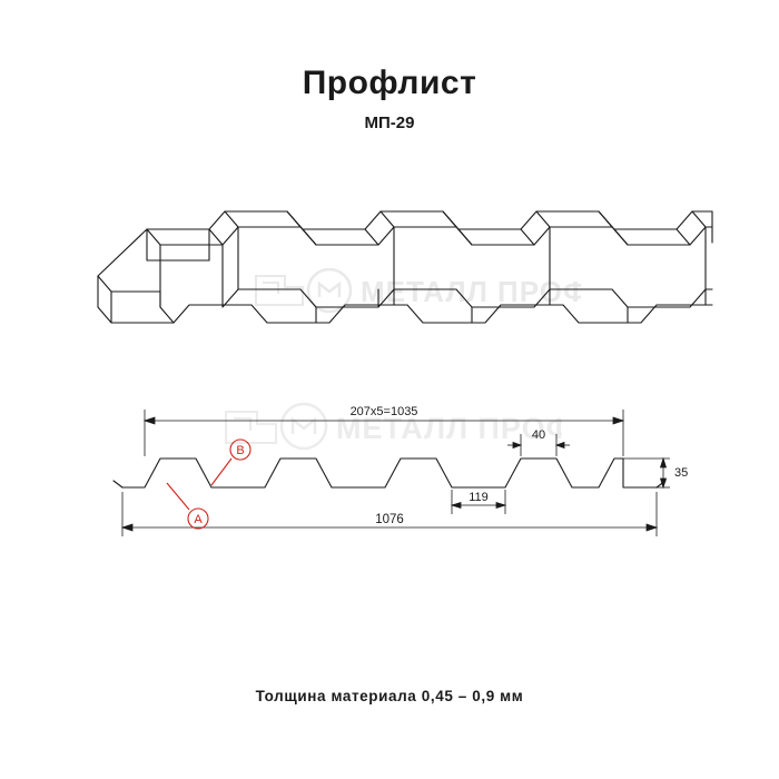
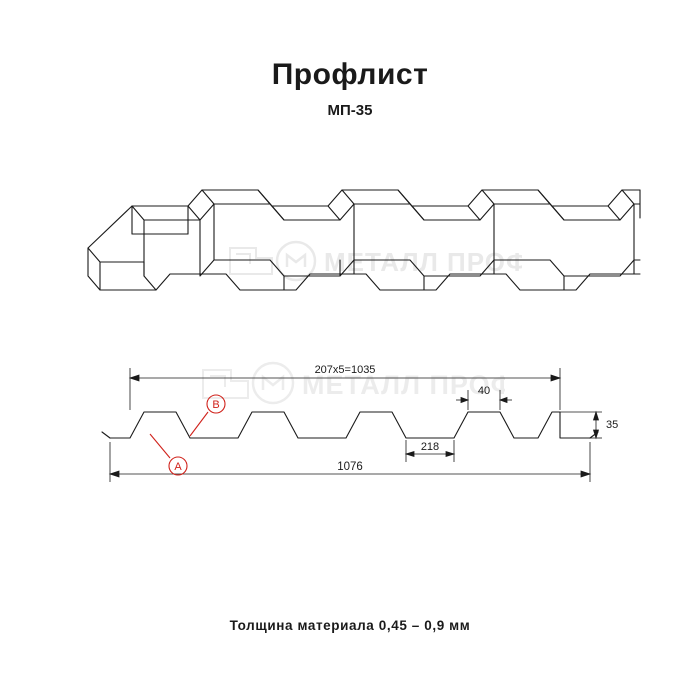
  Профлист
- МП-29
+ МП-35
  МЕТАЛЛ ПРОФ
  МЕТАЛЛ ПРОФ
  1076
  207х5=1035
  40
- 119
+ 218
  35
  A
  B
  Толщина материала 0,45 – 0,9 мм
